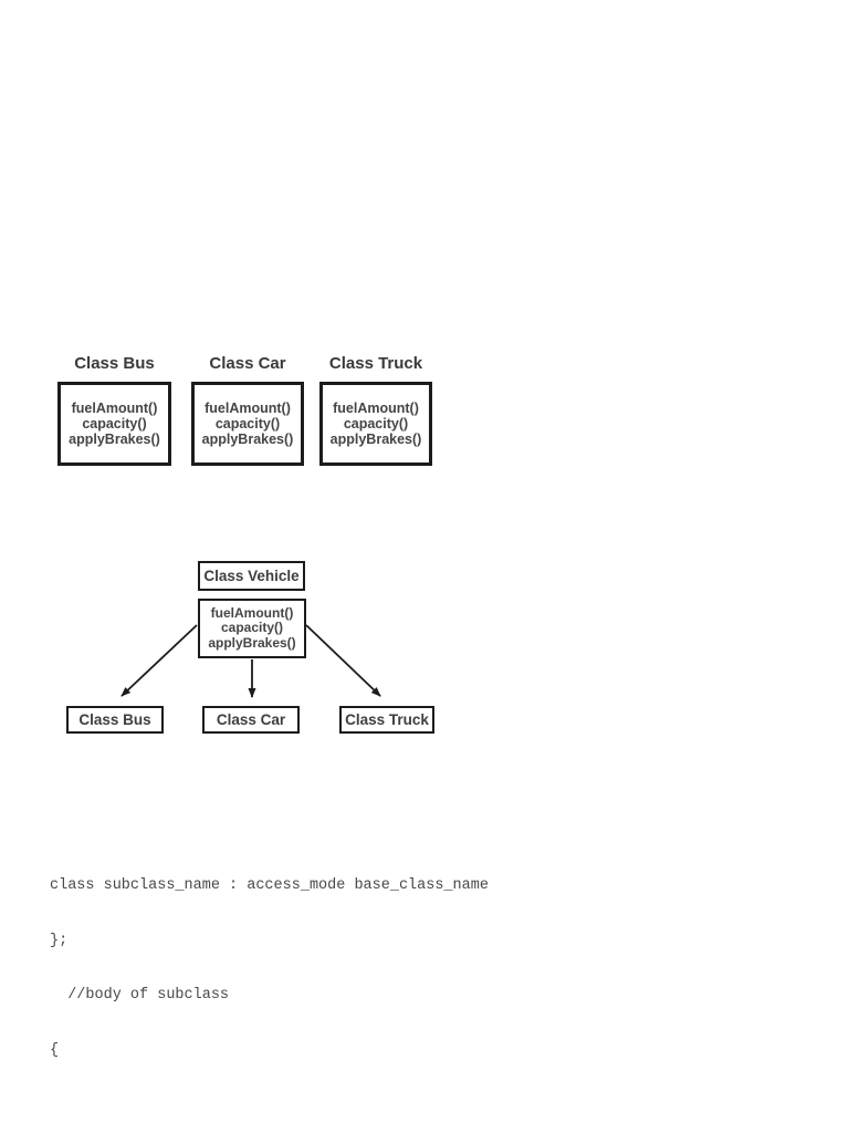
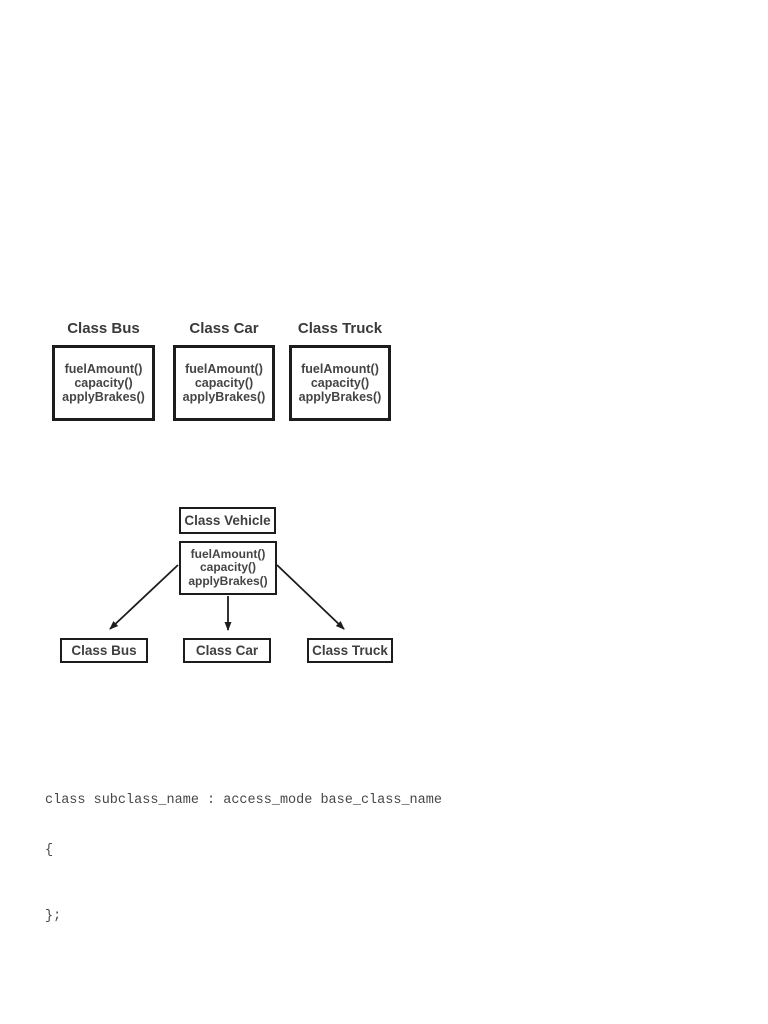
  Class Bus
  fuelAmount()
  capacity()
  applyBrakes()
  Class Car
  fuelAmount()
  capacity()
  applyBrakes()
  Class Truck
  fuelAmount()
  capacity()
  applyBrakes()
  Class Vehicle
  fuelAmount()
  capacity()
  applyBrakes()
  Class Bus
  Class Car
  Class Truck
  class subclass_name : access_mode base_class_name
- };
+ {
- //body of subclass
- {
+ };
